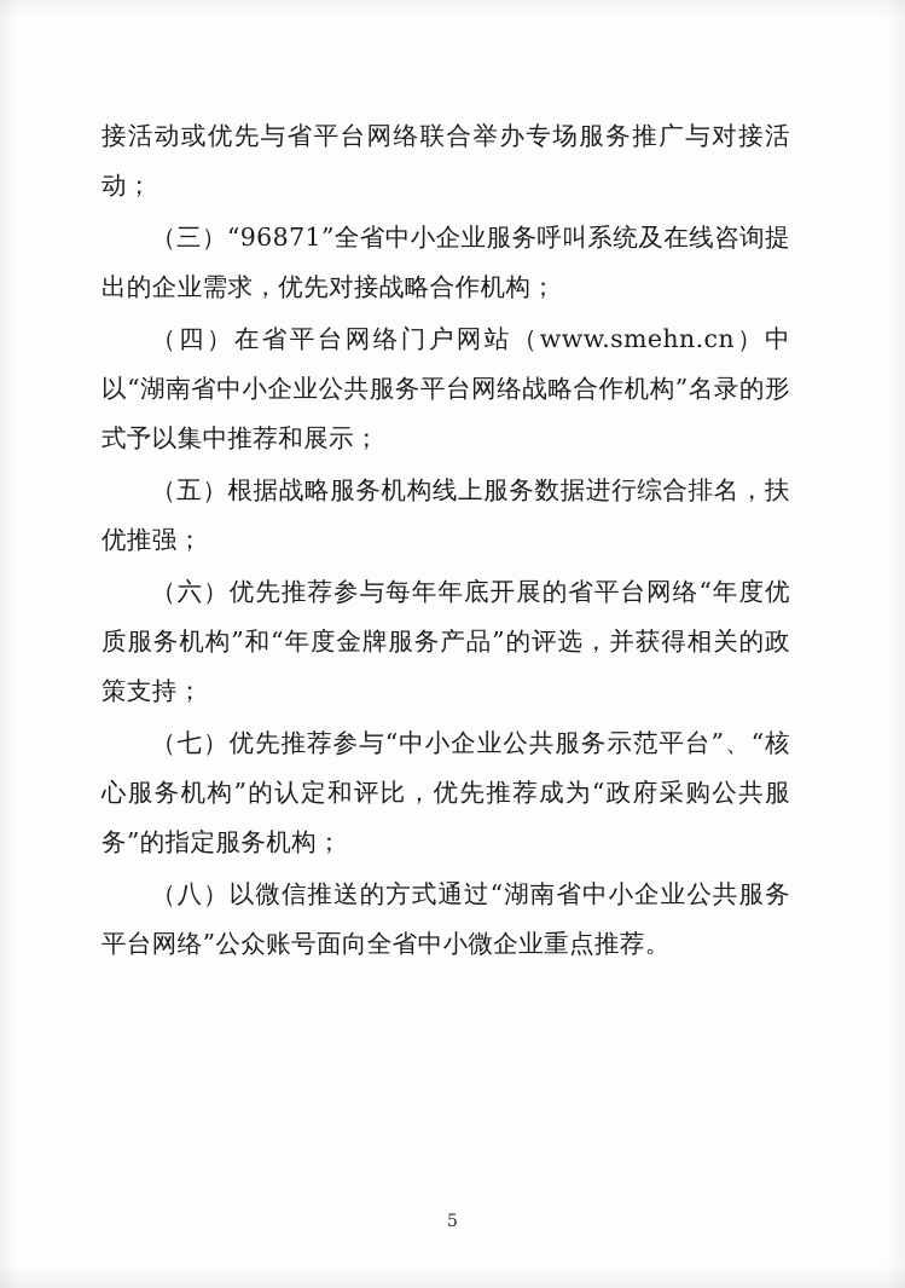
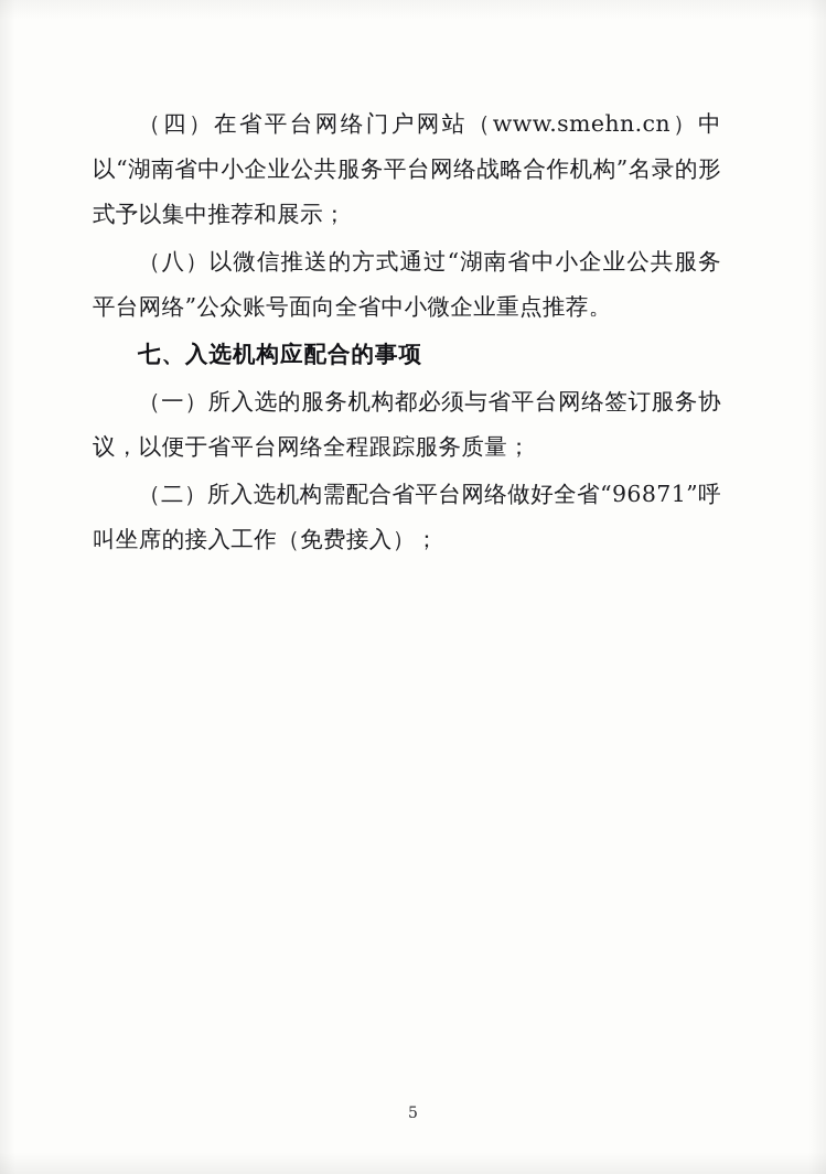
- 接活动或优先与省平台网络联合举办专场服务推广与对接活动；
- （三）“96871”全省中小企业服务呼叫系统及在线咨询提出的企业需求，优先对接战略合作机构；
  （四）在省平台网络门户网站（www.smehn.cn）中以“湖南省中小企业公共服务平台网络战略合作机构”名录的形式予以集中推荐和展示；
- （五）根据战略服务机构线上服务数据进行综合排名，扶优推强；
- （六）优先推荐参与每年年底开展的省平台网络“年度优质服务机构”和“年度金牌服务产品”的评选，并获得相关的政策支持；
- （七）优先推荐参与“中小企业公共服务示范平台”、“核心服务机构”的认定和评比，优先推荐成为“政府采购公共服务”的指定服务机构；
  （八）以微信推送的方式通过“湖南省中小企业公共服务平台网络”公众账号面向全省中小微企业重点推荐。
+ 七、入选机构应配合的事项
+ （一）所入选的服务机构都必须与省平台网络签订服务协议，以便于省平台网络全程跟踪服务质量；
+ （二）所入选机构需配合省平台网络做好全省“96871”呼叫坐席的接入工作（免费接入）；
  5
